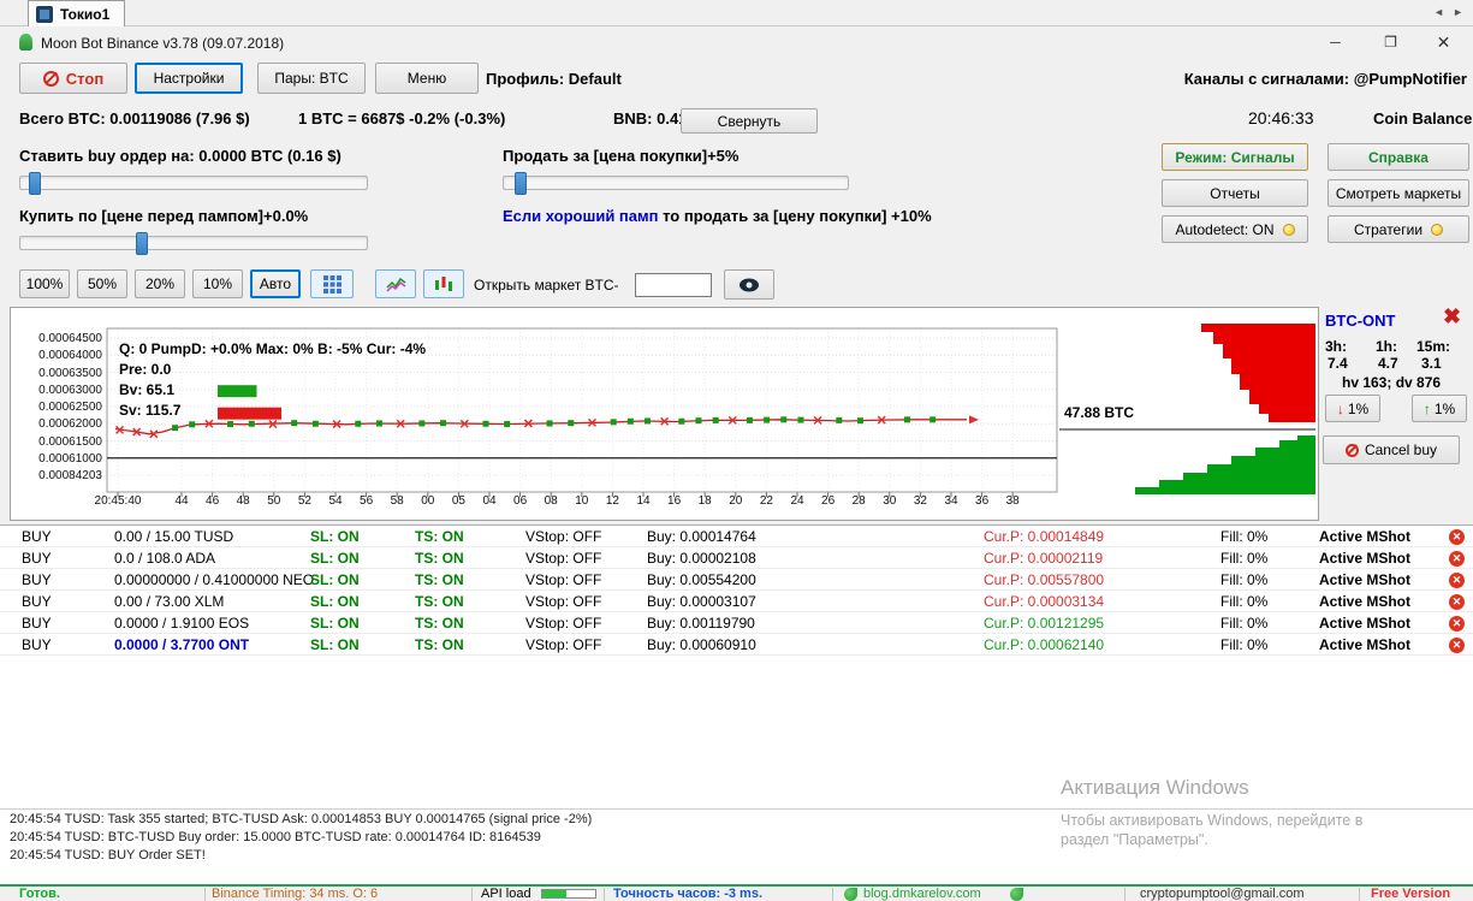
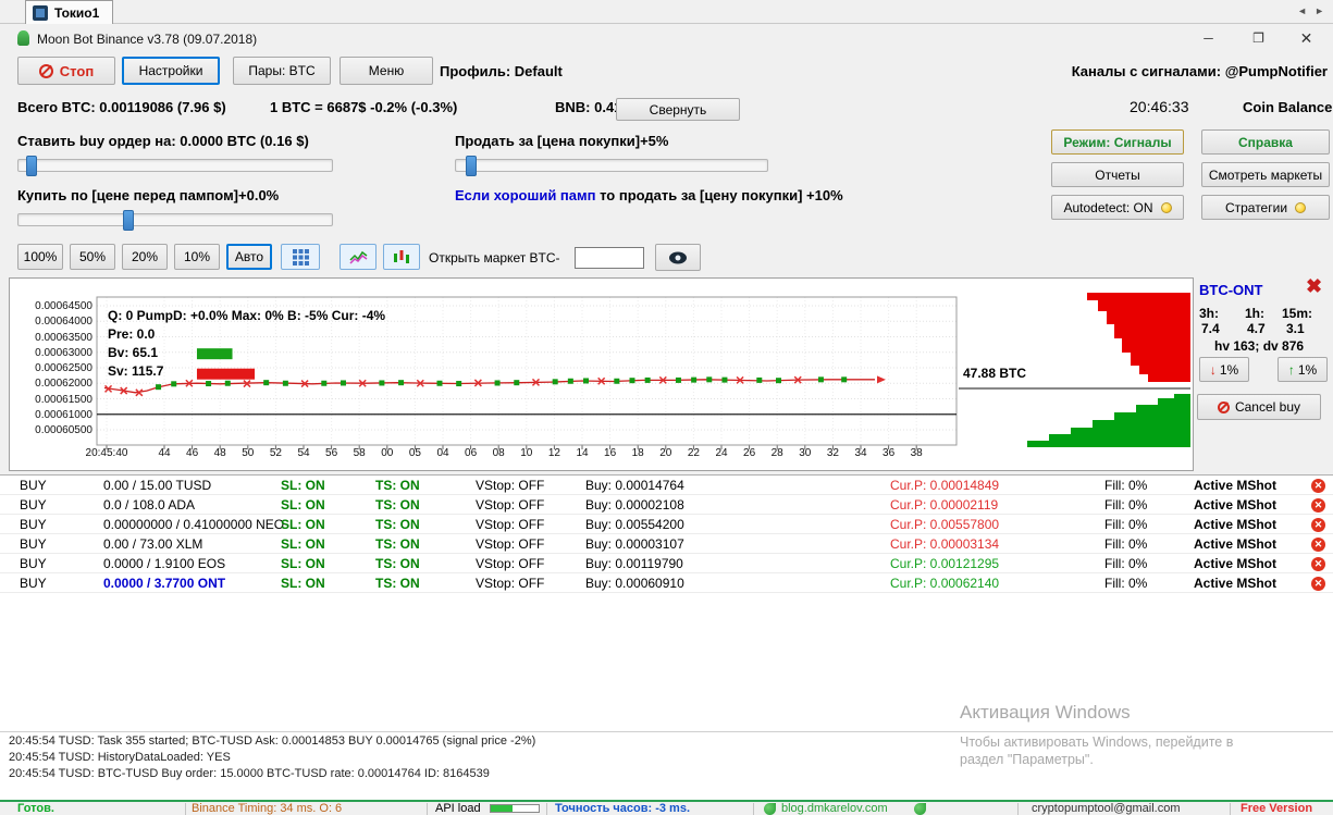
  Токио1
  ◄
  ►
  Moon Bot Binance v3.78 (09.07.2018)
  ─
  ❐
  ✕
  Стоп
  Настройки
  Пары: BTC
  Меню
  Профиль: Default
  Каналы с сигналами: @PumpNotifier
  Всего BTC: 0.00119086 (7.96 $)
  1 BTC = 6687$ -0.2% (-0.3%)
  BNB: 0.4
  Свернуть
  20:46:33
  Coin Balance
  Ставить buy ордер на: 0.0000 BTC (0.16 $)
  Продать за [цена покупки]+5%
  Купить по [цене перед пампом]+0.0%
  Если хороший памп то продать за [цену покупки] +10%
  Режим: Сигналы
  Справка
  Отчеты
  Смотреть маркеты
  Autodetect: ON
  Стратегии
  100%
  50%
  20%
  10%
  Авто
  Открыть маркет BTC-
  Q: 0 PumpD: +0.0% Max: 0% B: -5% Cur: -4%
  Pre: 0.0
  Bv: 65.1
  Sv: 115.7
  47.88 BTC
  0.00064500
  0.00064000
  0.00063500
  0.00063000
  0.00062500
  0.00062000
  0.00061500
  0.00061000
- 0.00084203
+ 0.00060500
  20:45:40
  44
  46
  48
  50
  52
  54
  56
  58
  00
  05
  04
  06
  08
  10
  12
  14
  16
  18
  20
  22
  24
  26
  28
  30
  32
  34
  36
  38
  BTC-ONT
  ✖
  3h:
  1h:
  15m:
  7.4
  4.7
  3.1
  hv 163; dv 876
  ↓
  1%
  ↑
  1%
  Cancel buy
  BUY
  0.00 / 15.00 TUSD
  SL: ON
  TS: ON
  VStop: OFF
  Buy: 0.00014764
  Cur.P: 0.00014849
  Fill: 0%
  Active MShot
  ✕
  BUY
  0.0 / 108.0 ADA
  SL: ON
  TS: ON
  VStop: OFF
  Buy: 0.00002108
  Cur.P: 0.00002119
  Fill: 0%
  Active MShot
  ✕
  BUY
  0.00000000 / 0.41000000 NEO
  SL: ON
  TS: ON
  VStop: OFF
  Buy: 0.00554200
  Cur.P: 0.00557800
  Fill: 0%
  Active MShot
  ✕
  BUY
  0.00 / 73.00 XLM
  SL: ON
  TS: ON
  VStop: OFF
  Buy: 0.00003107
  Cur.P: 0.00003134
  Fill: 0%
  Active MShot
  ✕
  BUY
  0.0000 / 1.9100 EOS
  SL: ON
  TS: ON
  VStop: OFF
  Buy: 0.00119790
  Cur.P: 0.00121295
  Fill: 0%
  Active MShot
  ✕
  BUY
  0.0000 / 3.7700 ONT
  SL: ON
  TS: ON
  VStop: OFF
  Buy: 0.00060910
  Cur.P: 0.00062140
  Fill: 0%
  Active MShot
  ✕
  20:45:54 TUSD: Task 355 started; BTC-TUSD Ask: 0.00014853 BUY 0.00014765 (signal price -2%)
+ 20:45:54 TUSD: HistoryDataLoaded: YES
  20:45:54 TUSD: BTC-TUSD Buy order: 15.0000 BTC-TUSD rate: 0.00014764 ID: 8164539
- 20:45:54 TUSD: BUY Order SET!
  Активация Windows
  Чтобы активировать Windows, перейдите в
  раздел "Параметры".
  Готов.
  Binance Timing: 34 ms. O: 6
  API load
  Точность часов: -3 ms.
  blog.dmkarelov.com
  cryptopumptool@gmail.com
  Free Version
